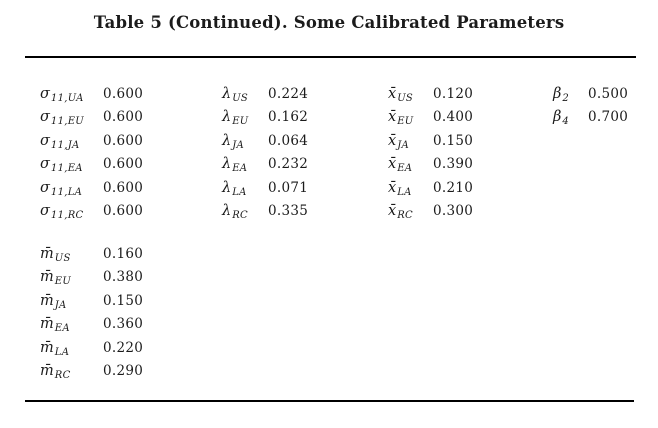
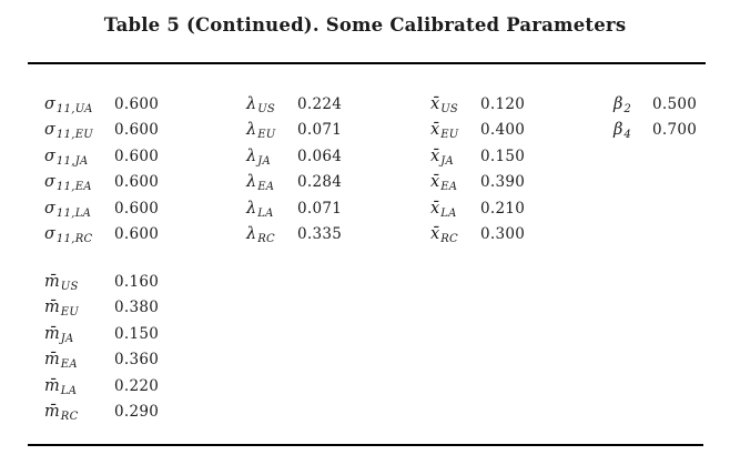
  Table 5 (Continued). Some Calibrated Parameters
  σ11,UA 0.600
  σ11,EU 0.600
  σ11,JA 0.600
  σ11,EA 0.600
  σ11,LA 0.600
  σ11,RC 0.600
  λUS 0.224
- λEU 0.162
+ λEU 0.071
  λJA 0.064
- λEA 0.232
+ λEA 0.284
  λLA 0.071
  λRC 0.335
  x̄US 0.120
  x̄EU 0.400
  x̄JA 0.150
  x̄EA 0.390
  x̄LA 0.210
  x̄RC 0.300
  β2 0.500
  β4 0.700
  m̄US 0.160
  m̄EU 0.380
  m̄JA 0.150
  m̄EA 0.360
  m̄LA 0.220
  m̄RC 0.290
